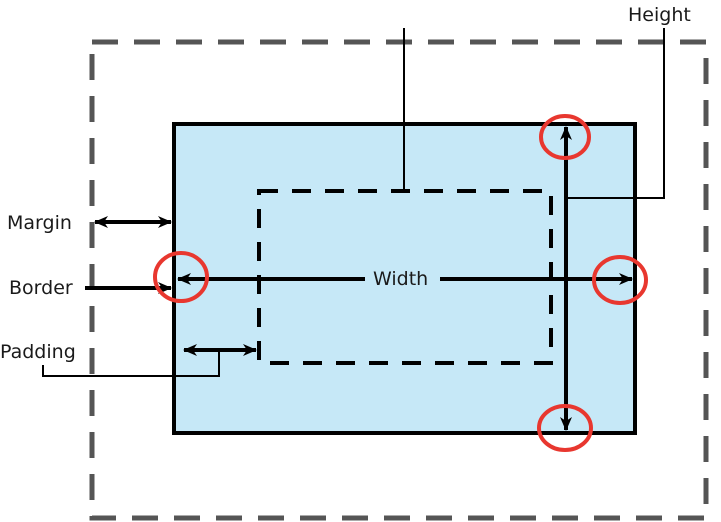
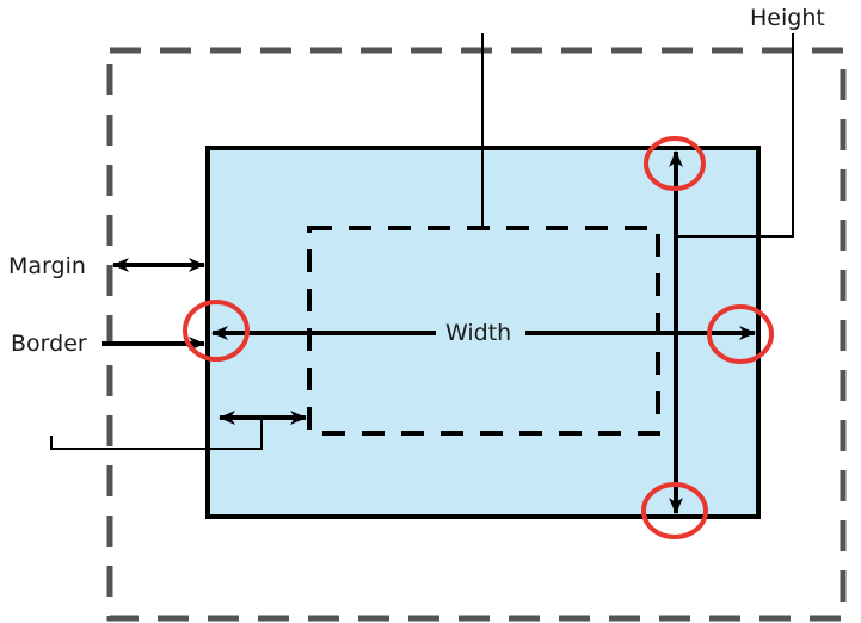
  Height
  Width
  Margin
  Border
- Padding
